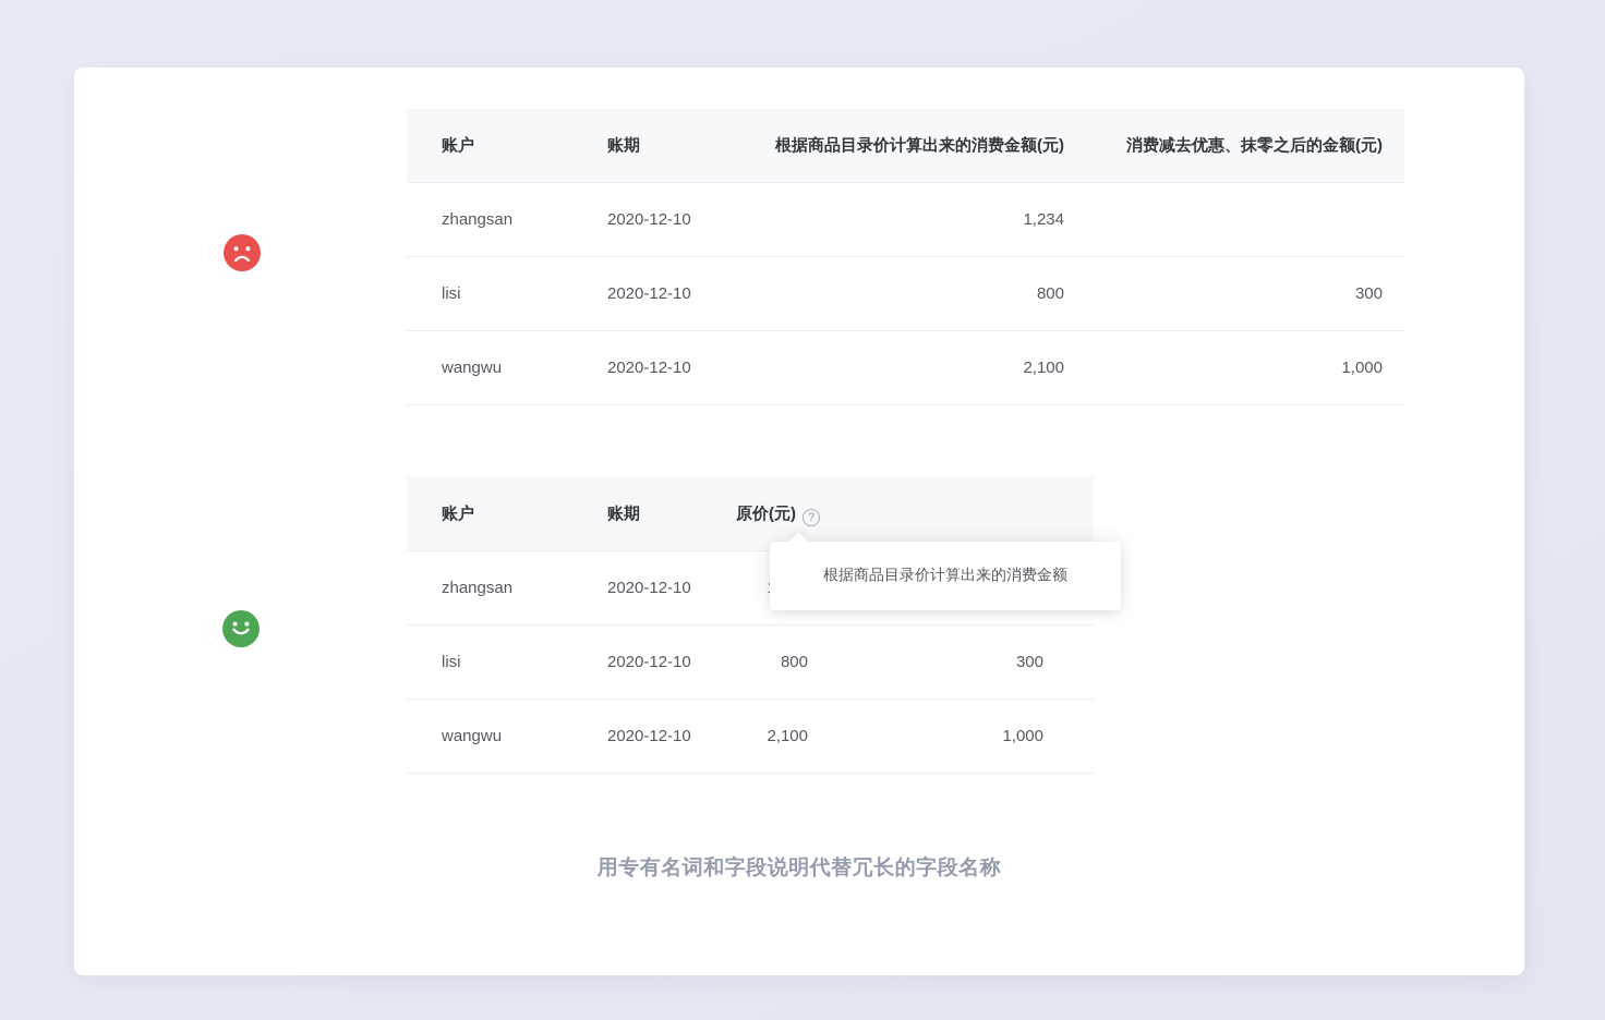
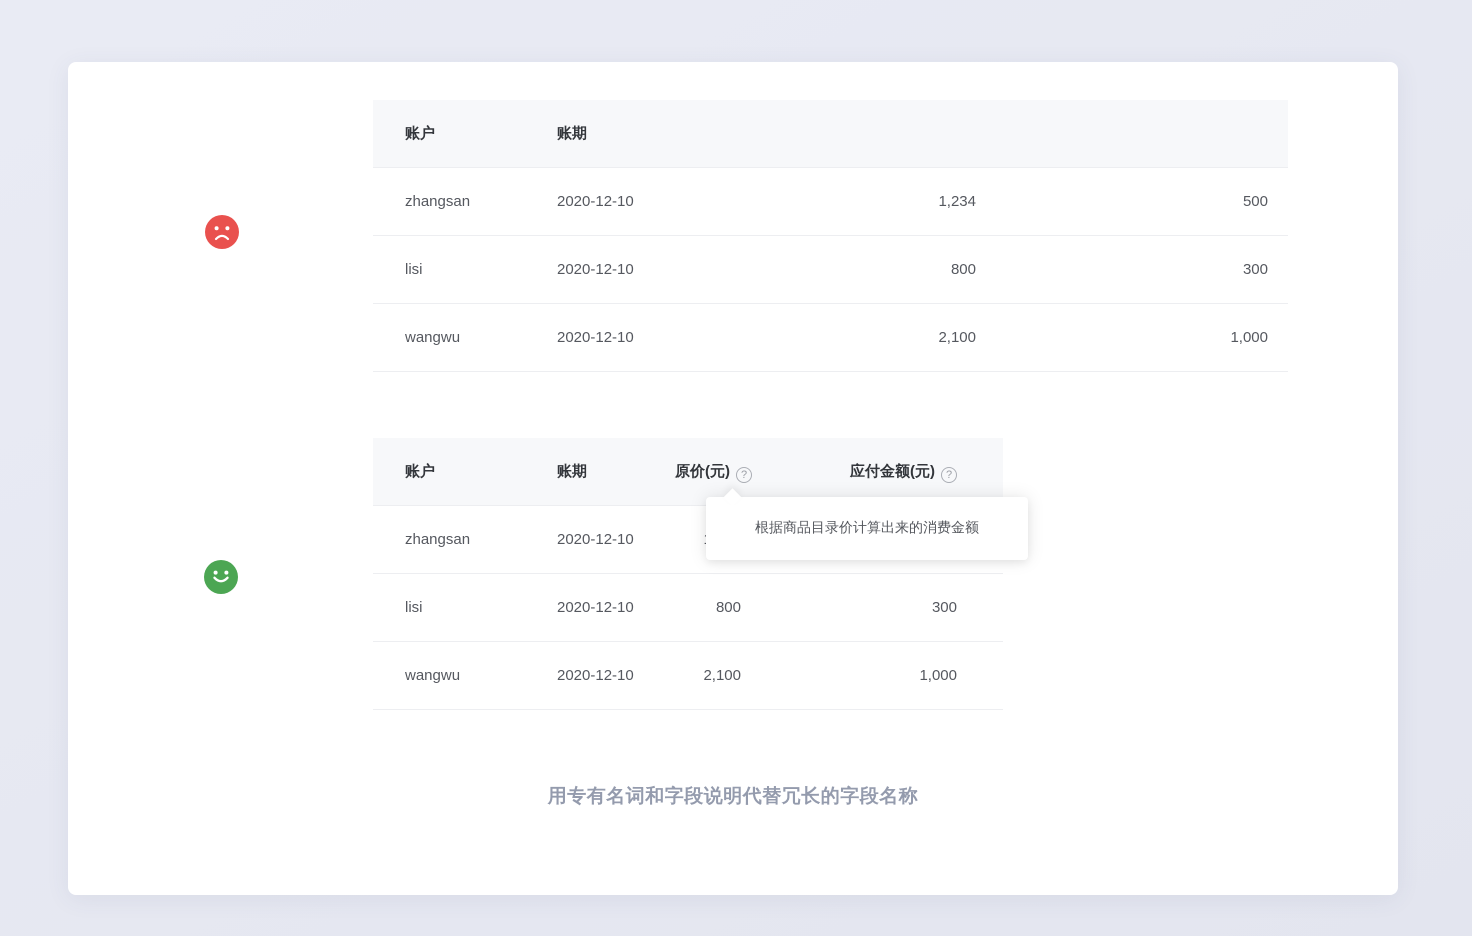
  账户
  账期
- 根据商品目录价计算出来的消费金额(元)
- 消费减去优惠、抹零之后的金额(元)
  zhangsan
  2020-12-10
  1,234
+ 500
  lisi
  2020-12-10
  800
  300
  wangwu
  2020-12-10
  2,100
  1,000
  账户
  账期
  原价(元) ?
+ 应付金额(元) ?
  zhangsan
  2020-12-10
  lisi
  2020-12-10
  800
  300
  wangwu
  2020-12-10
  2,100
  1,000
  根据商品目录价计算出来的消费金额
  用专有名词和字段说明代替冗长的字段名称
